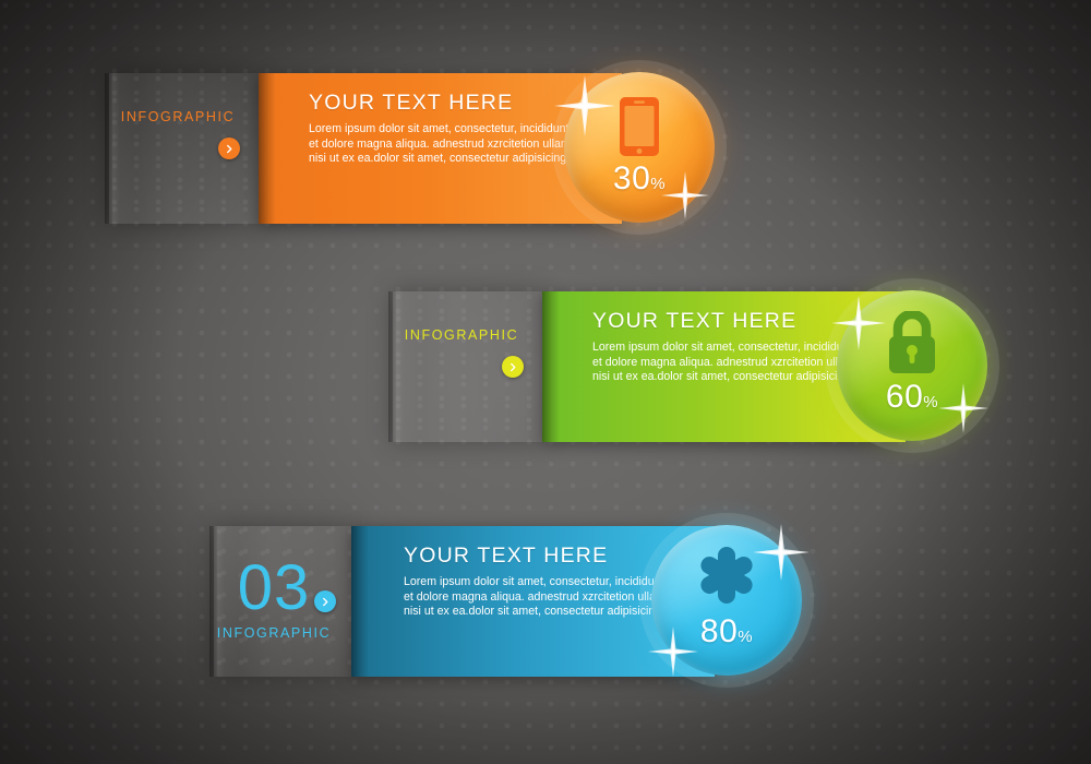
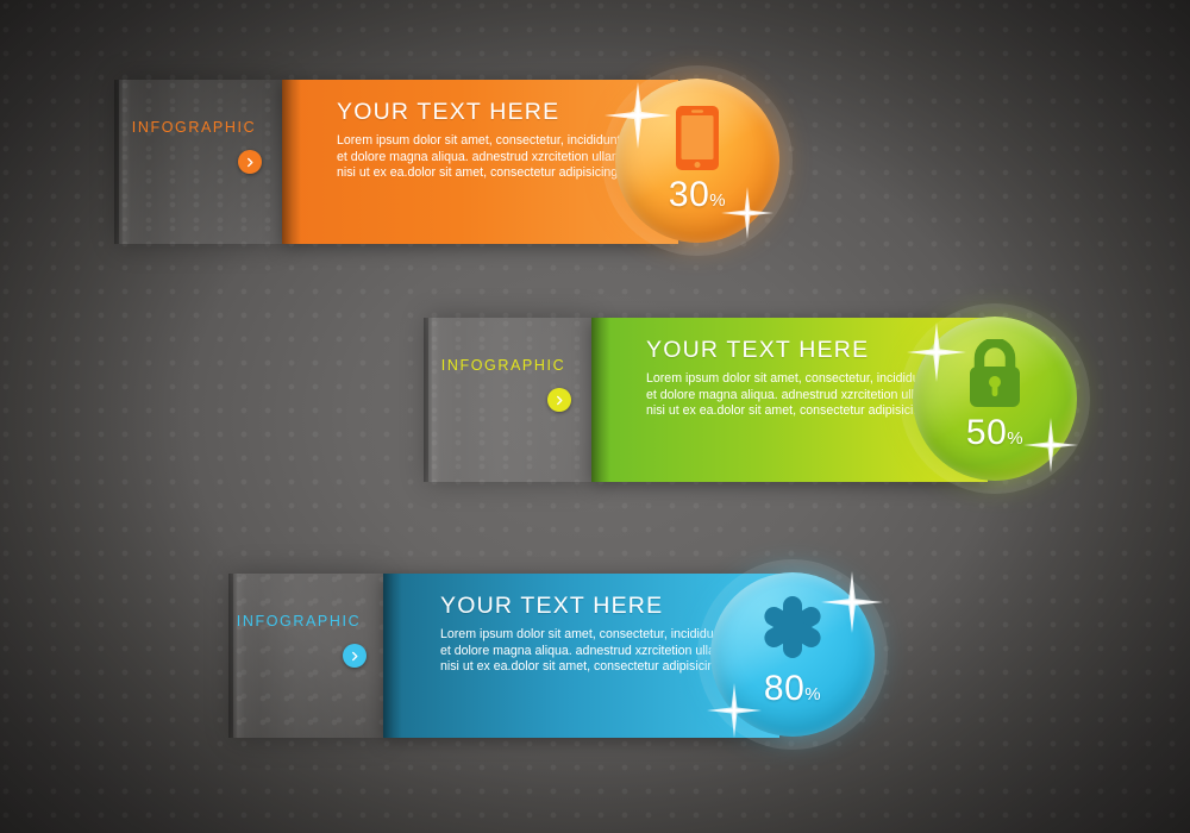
  INFOGRAPHIC
  YOUR TEXT HERE
  Lorem ipsum dolor sit amet, consectetur, incididun et dolore magna aliqua. adnestrud xzrcitetion ulla nisi ut ex ea.dolor sit amet, consectetur adipisicing
  30%
  INFOGRAPHIC
  YOUR TEXT HERE
  Lorem ipsum dolor sit amet, consectetur, incidid et dolore magna aliqua. adnestrud xzrcitetion ul nisi ut ex ea.dolor sit amet, consectetur adipisici
- 60%
+ 50%
- 03
  INFOGRAPHIC
  YOUR TEXT HERE
  Lorem ipsum dolor sit amet, consectetur, incididu et dolore magna aliqua. adnestrud xzrcitetion ull nisi ut ex ea.dolor sit amet, consectetur adipisici
  80%
